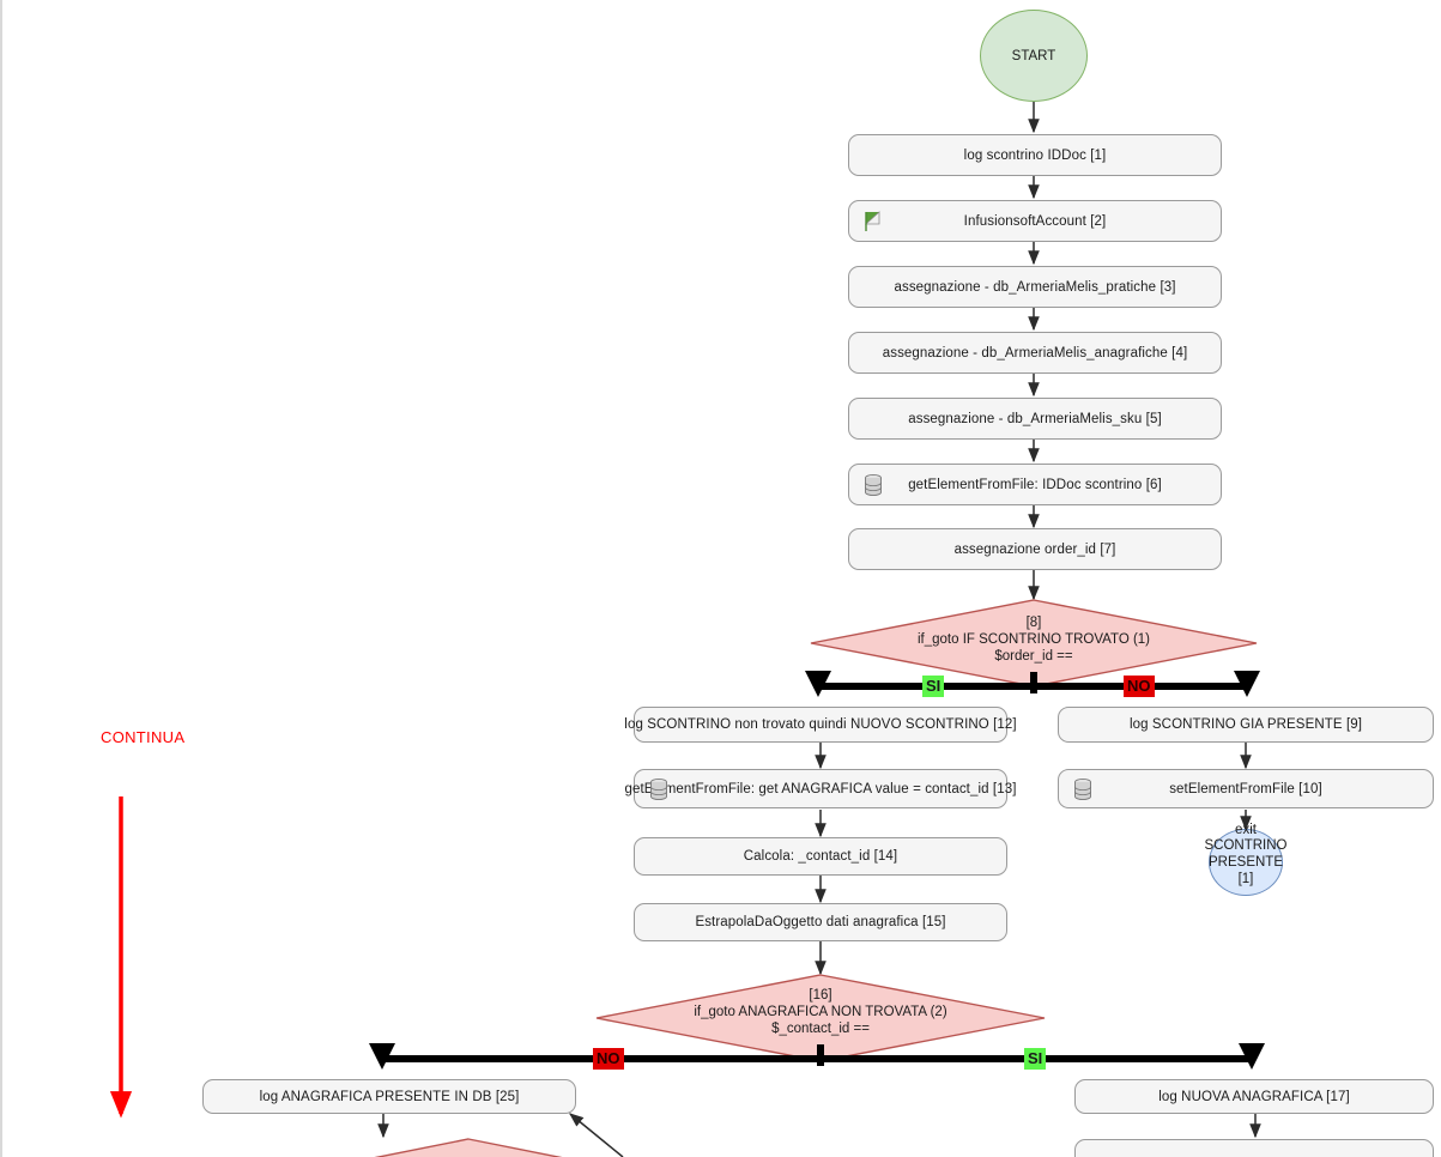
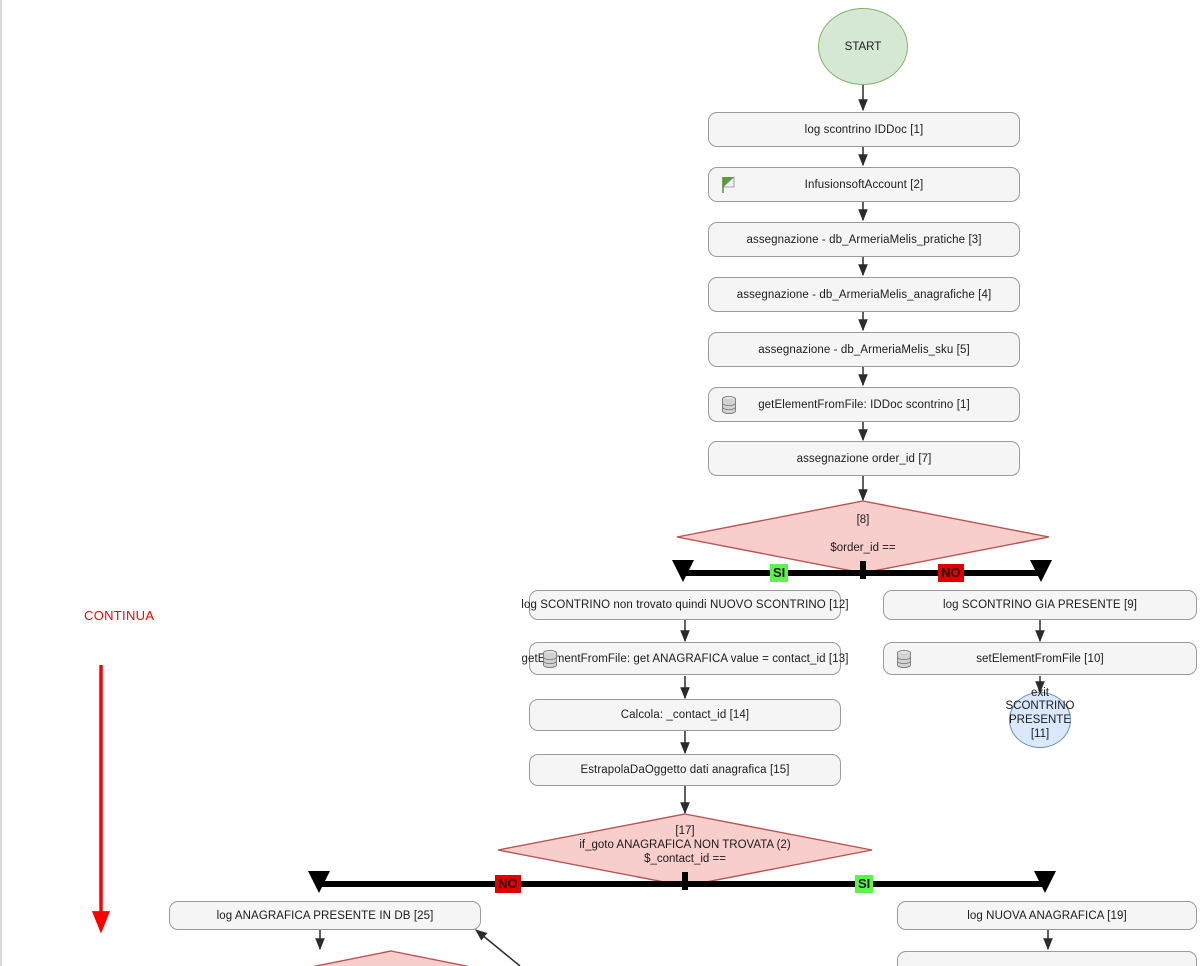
  START
  log scontrino IDDoc [1]
  InfusionsoftAccount [2]
  assegnazione - db_ArmeriaMelis_pratiche [3]
  assegnazione - db_ArmeriaMelis_anagrafiche [4]
  assegnazione - db_ArmeriaMelis_sku [5]
- getElementFromFile: IDDoc scontrino [6]
+ getElementFromFile: IDDoc scontrino [1]
  assegnazione order_id [7]
  [8]
- if_goto IF SCONTRINO TROVATO (1)
  $order_id ==
  SI
  NO
  log SCONTRINO GIA PRESENTE [9]
  setElementFromFile [10]
  exit
  SCONTRINO
  PRESENTE
- [1]
+ [11]
  log SCONTRINO non trovato quindi NUOVO SCONTRINO [12]
  getEmentFromFile: get ANAGRAFICA value = contact_id [13]
  Calcola: _contact_id [14]
  EstrapolaDaOggetto dati anagrafica [15]
- [16]
+ [17]
  if_goto ANAGRAFICA NON TROVATA (2)
  $_contact_id ==
  NO
  SI
  log ANAGRAFICA PRESENTE IN DB [25]
- log NUOVA ANAGRAFICA [17]
+ log NUOVA ANAGRAFICA [19]
  CONTINUA
